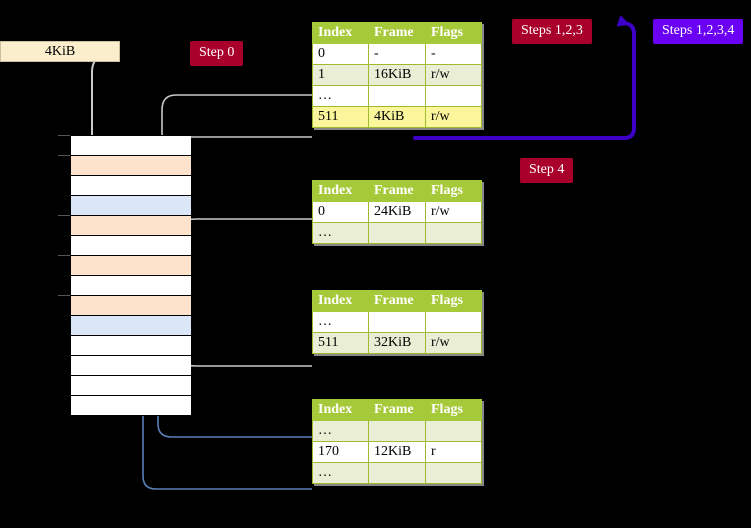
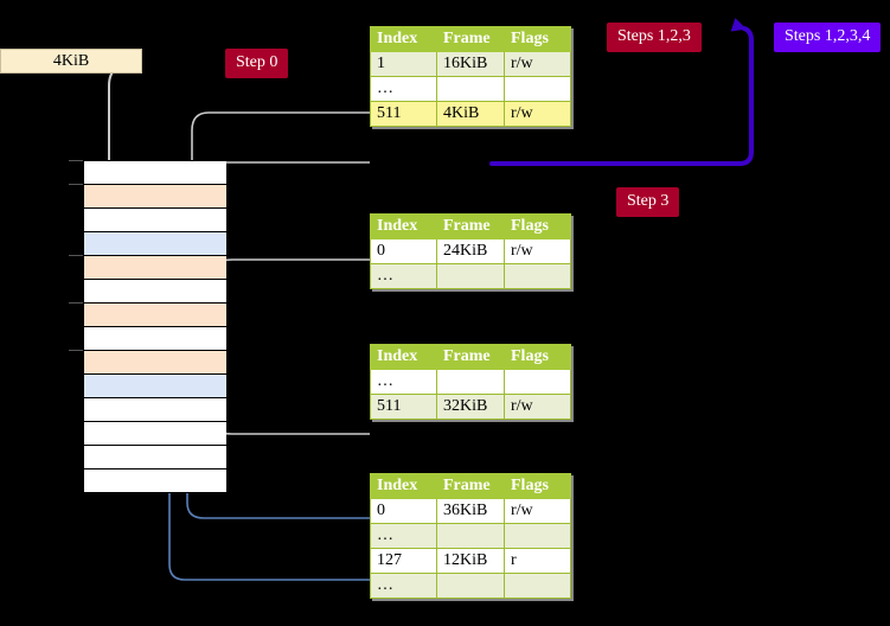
  4KiB
  Step 0
  Steps 1,2,3
  Steps 1,2,3,4
- Step 4
+ Step 3
  Index	Frame	Flags
- 0	-	-
  1	16KiB	r/w
  …
  511	4KiB	r/w
  Index	Frame	Flags
  0	24KiB	r/w
  …
  Index	Frame	Flags
  …
  511	32KiB	r/w
  Index	Frame	Flags
+ 0	36KiB	r/w
  …
- 170	12KiB	r
+ 127	12KiB	r
  …
